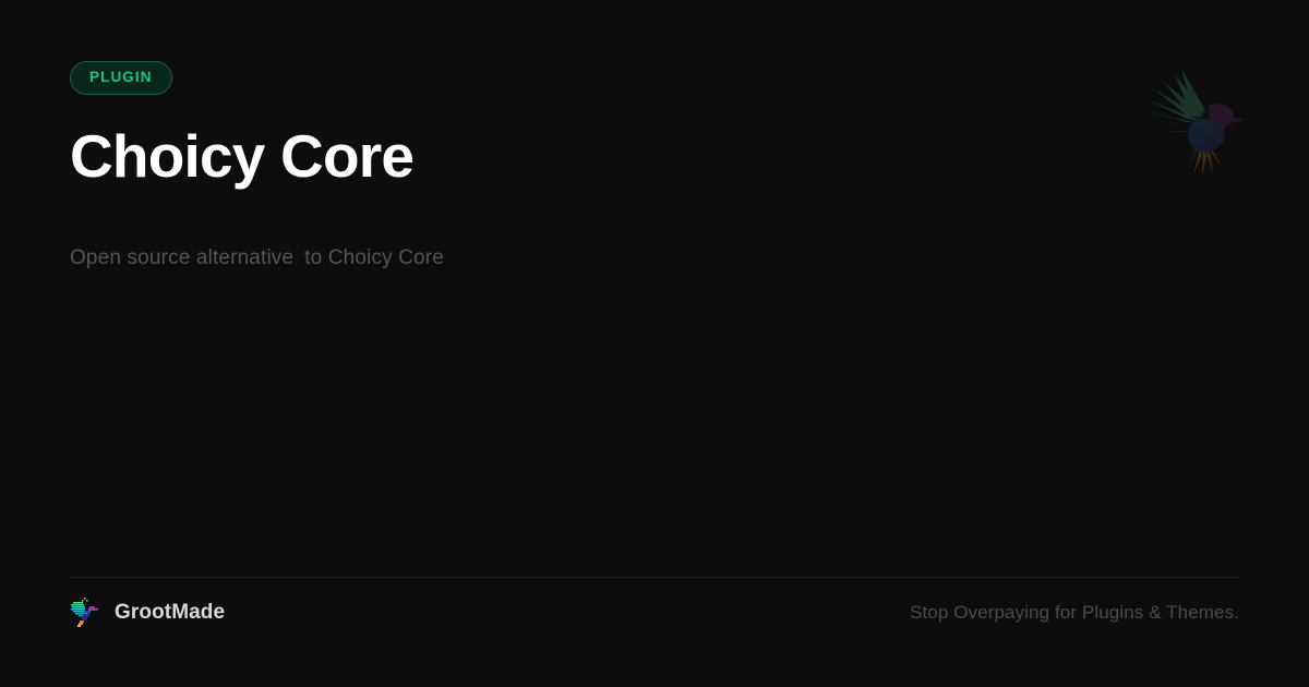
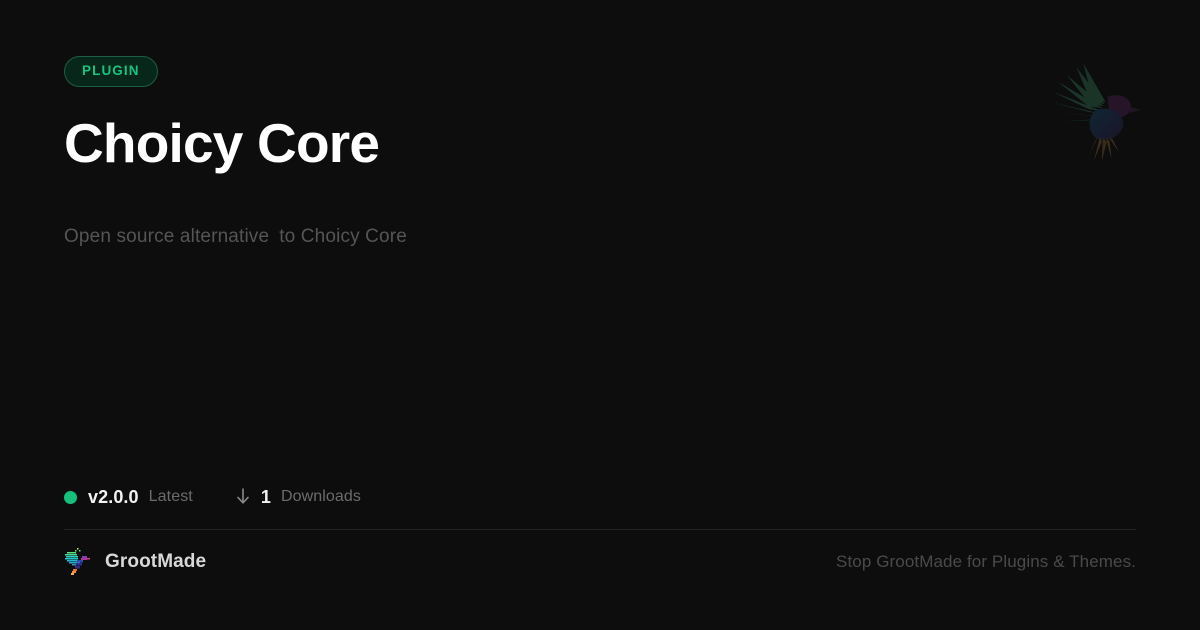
  PLUGIN
  Choicy Core
  Open source alternative to Choicy Core
+ v2.0.0
+ Latest
+ 1
+ Downloads
  GrootMade
- Stop Overpaying for Plugins & Themes.
+ Stop GrootMade for Plugins & Themes.
